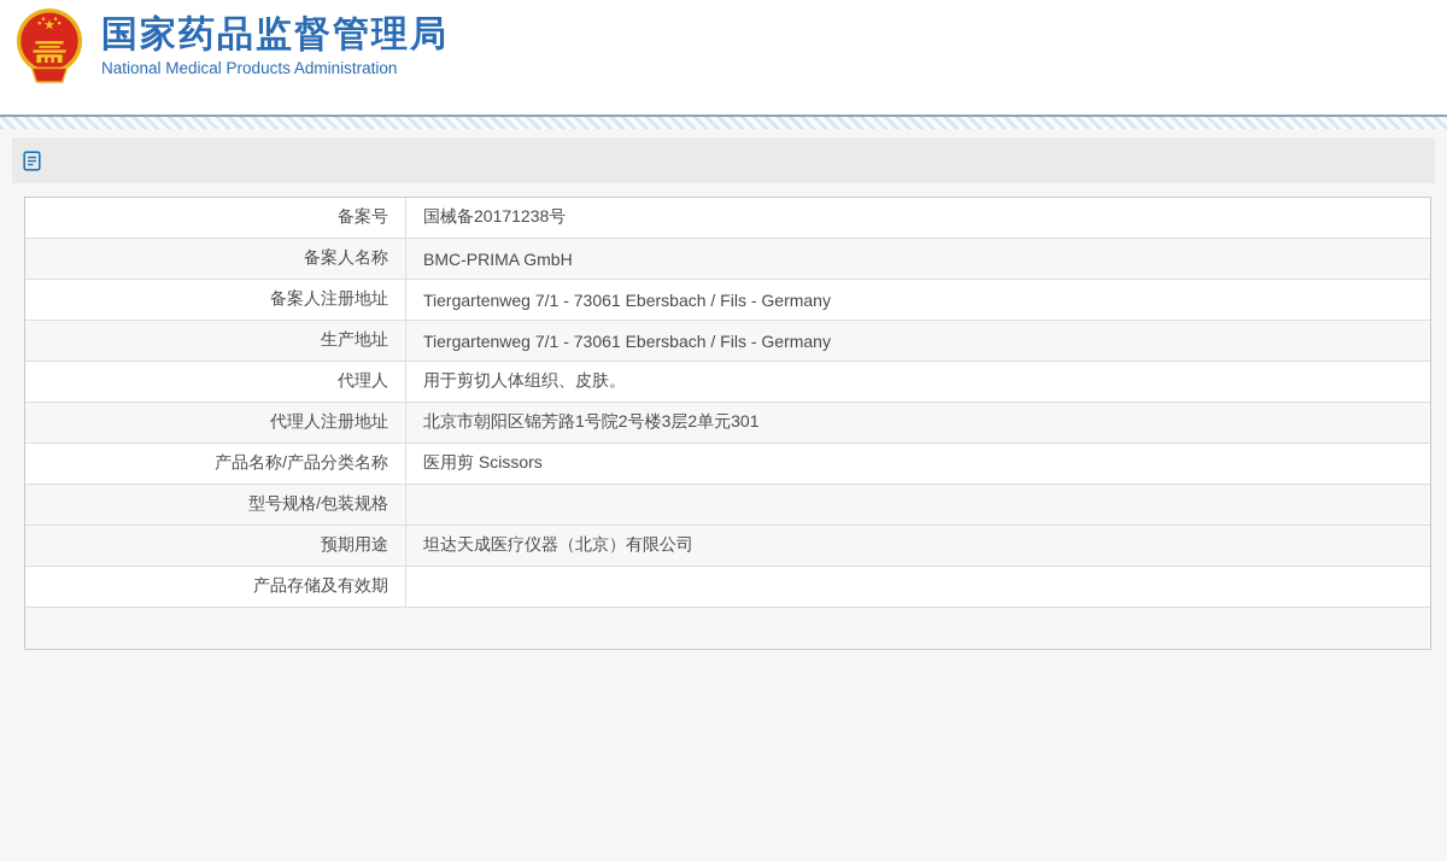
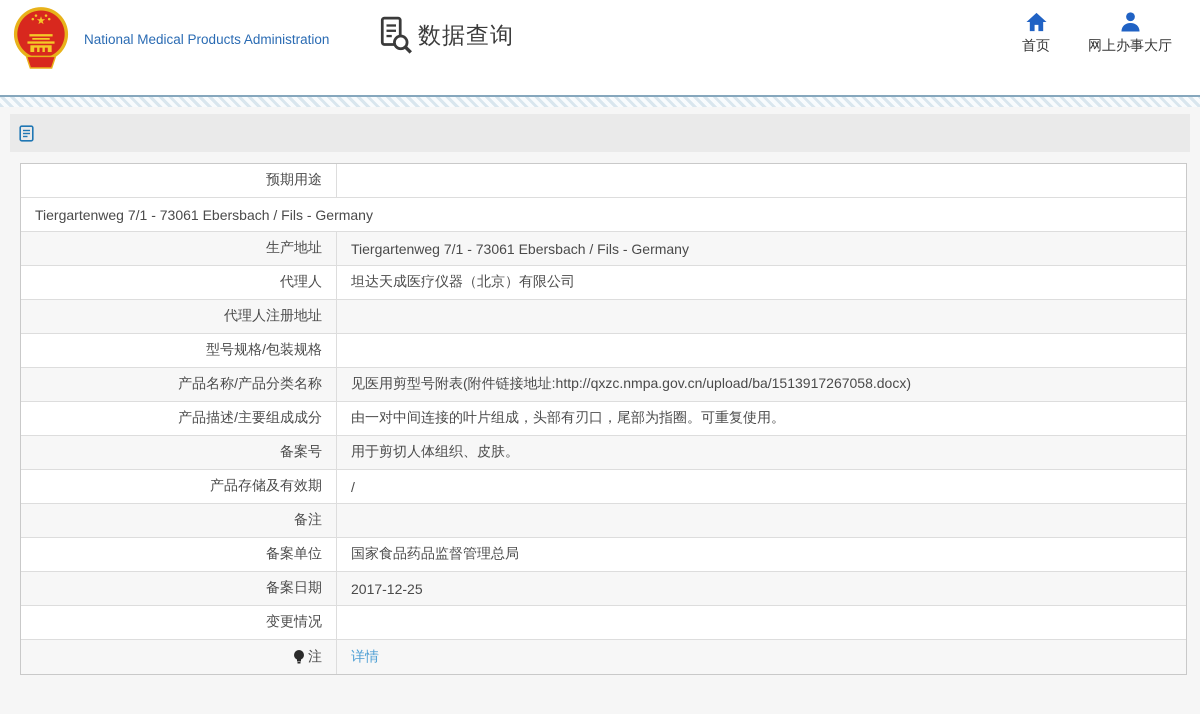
- 国家药品监督管理局
  National Medical Products Administration
+ 数据查询
+ 首页
+ 网上办事大厅
- 备案号
+ 预期用途
- 国械备20171238号
- 备案人名称
- BMC-PRIMA GmbH
- 备案人注册地址
  Tiergartenweg 7/1 - 73061 Ebersbach / Fils - Germany
  生产地址
  Tiergartenweg 7/1 - 73061 Ebersbach / Fils - Germany
  代理人
- 用于剪切人体组织、皮肤。
+ 坦达天成医疗仪器（北京）有限公司
  代理人注册地址
- 北京市朝阳区锦芳路1号院2号楼3层2单元301
- 产品名称/产品分类名称
+ 型号规格/包装规格
- 医用剪 Scissors
- 型号规格/包装规格
+ 产品名称/产品分类名称
+ 见医用剪型号附表(附件链接地址:http://qxzc.nmpa.gov.cn/upload/ba/1513917267058.docx)
+ 产品描述/主要组成成分
+ 由一对中间连接的叶片组成，头部有刃口，尾部为指圈。可重复使用。
- 预期用途
+ 备案号
- 坦达天成医疗仪器（北京）有限公司
+ 用于剪切人体组织、皮肤。
  产品存储及有效期
+ /
+ 备注
+ 备案单位
+ 国家食品药品监督管理总局
+ 备案日期
+ 2017-12-25
+ 变更情况
+ 注
+ 详情
